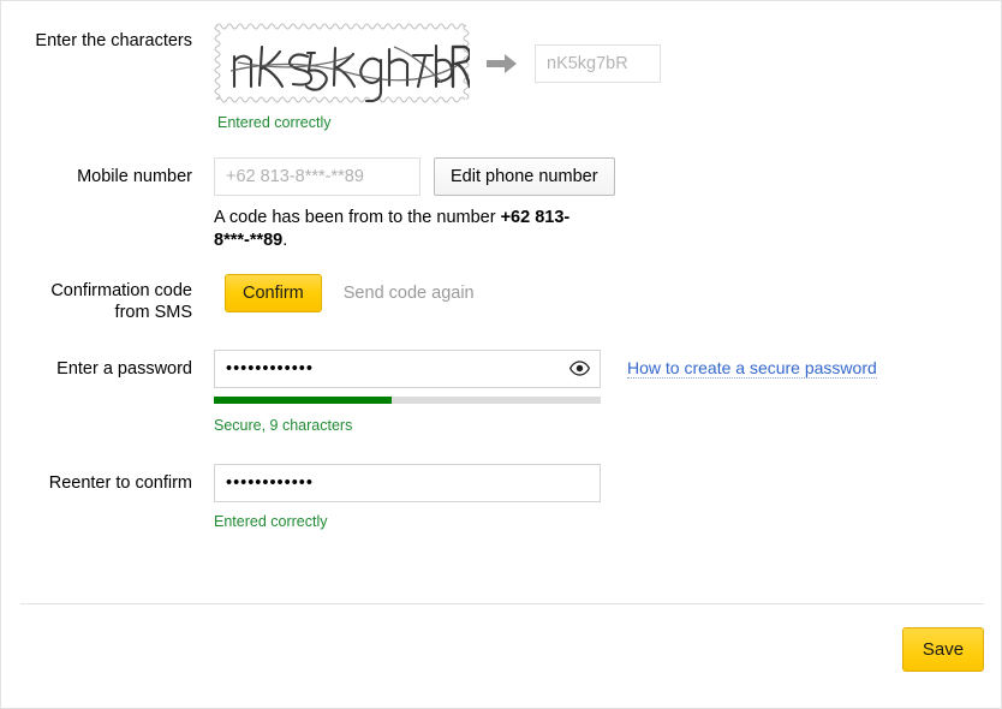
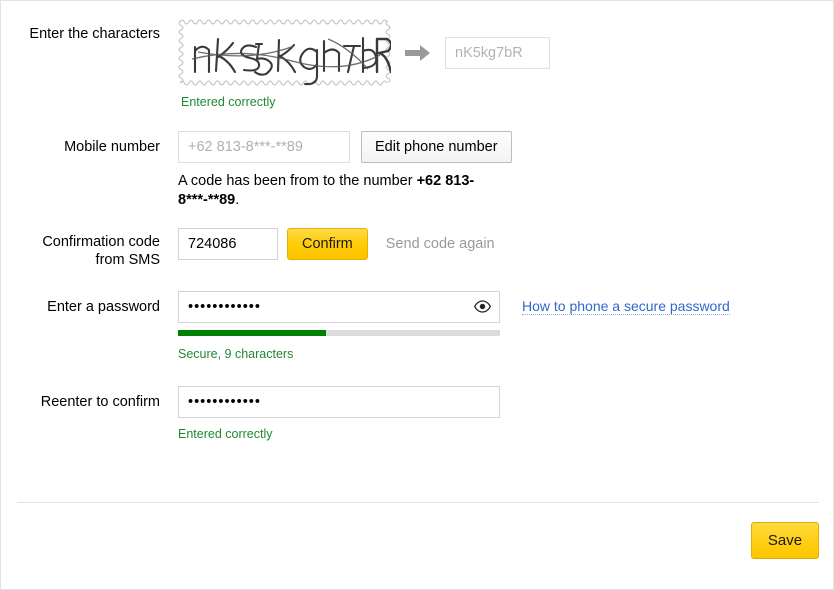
  Enter the characters
  nK5kg7bR
  Entered correctly
  Mobile number
  +62 813-8***-**89
  Edit phone number
  A code has been from to the number +62 813-8***-**89.
  Confirmation code
  from SMS
+ 724086
  Confirm
  Send code again
  Enter a password
  ••••••••••••
  Secure, 9 characters
- How to create a secure password
+ How to phone a secure password
  Reenter to confirm
  ••••••••••••
  Entered correctly
  Save
